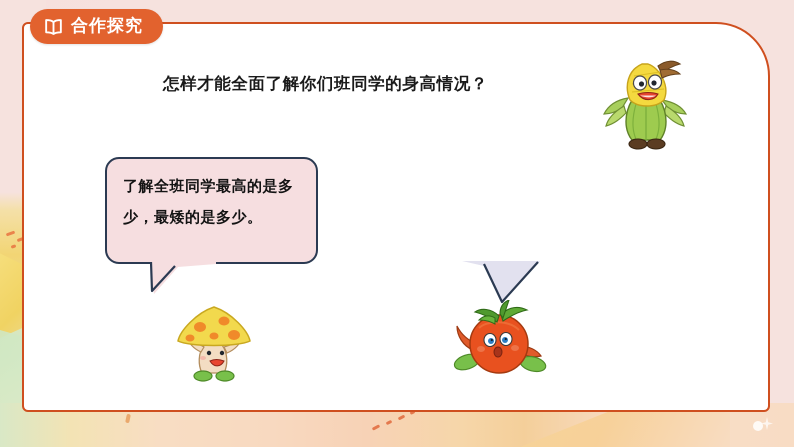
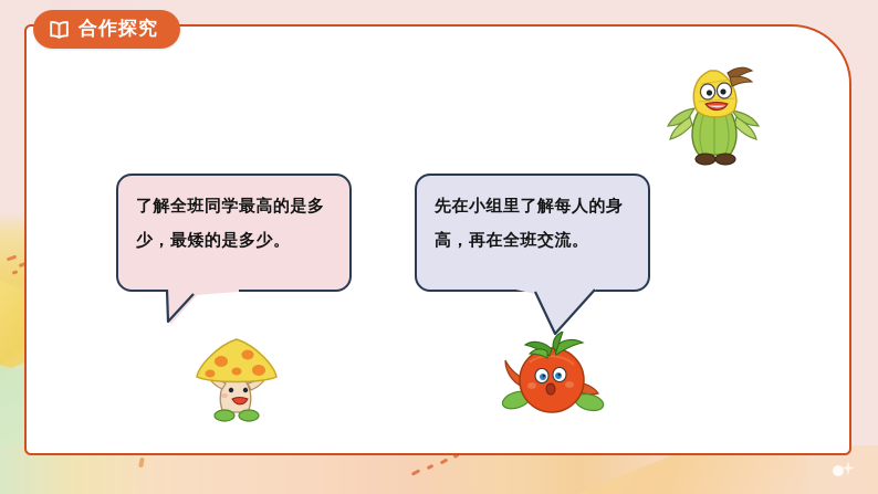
  合作探究
- 怎样才能全面了解你们班同学的身高情况？
  了解全班同学最高的是多少，最矮的是多少。
+ 先在小组里了解每人的身高，再在全班交流。
